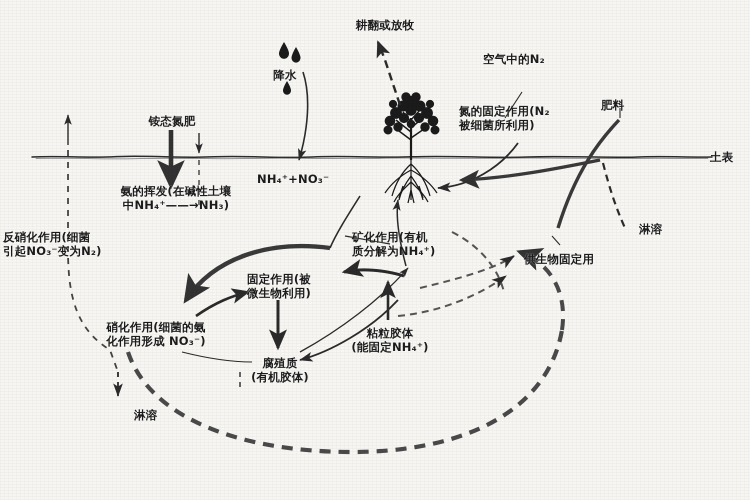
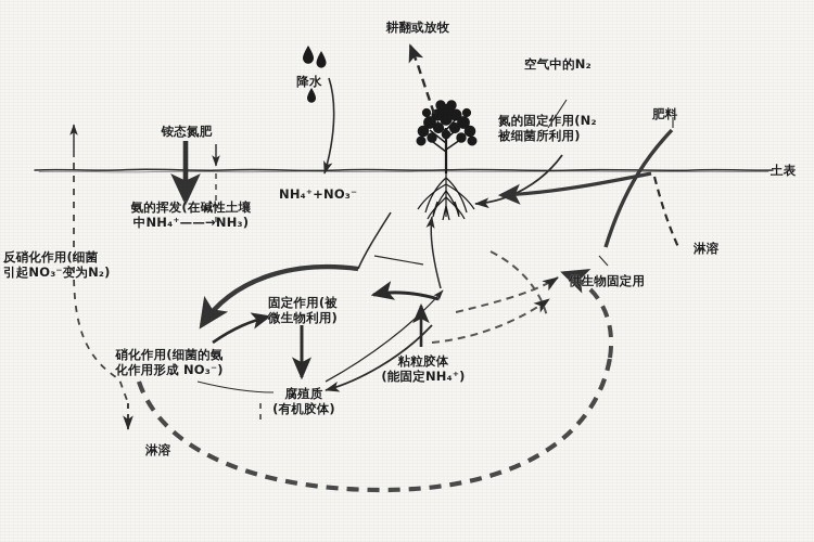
  耕翻或放牧
  空气中的N₂
  降水
  铵态氮肥
  肥料
  氮的固定作用(N₂
  被细菌所利用)
  氨的挥发(在碱性土壤
  中NH₄⁺——→NH₃)
  NH₄⁺+NO₃⁻
  反硝化作用(细菌
  引起NO₃⁻变为N₂)
- 矿化作用(有机
- 质分解为NH₄⁺)
  固定作用(被
  微生物利用)
  硝化作用(细菌的氨
  化作用形成 NO₃⁻)
  腐殖质
  (有机胶体)
  粘粒胶体
  (能固定NH₄⁺)
  供生物固定用
  淋溶
  淋溶
  土表
